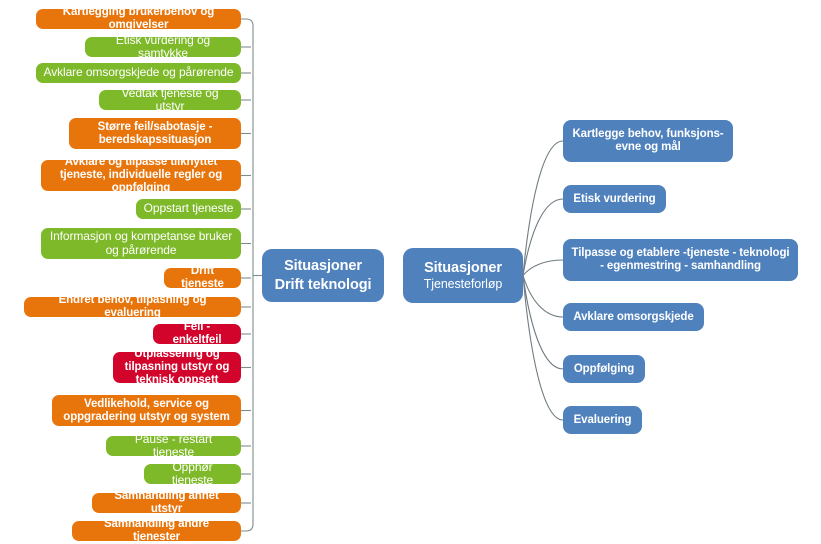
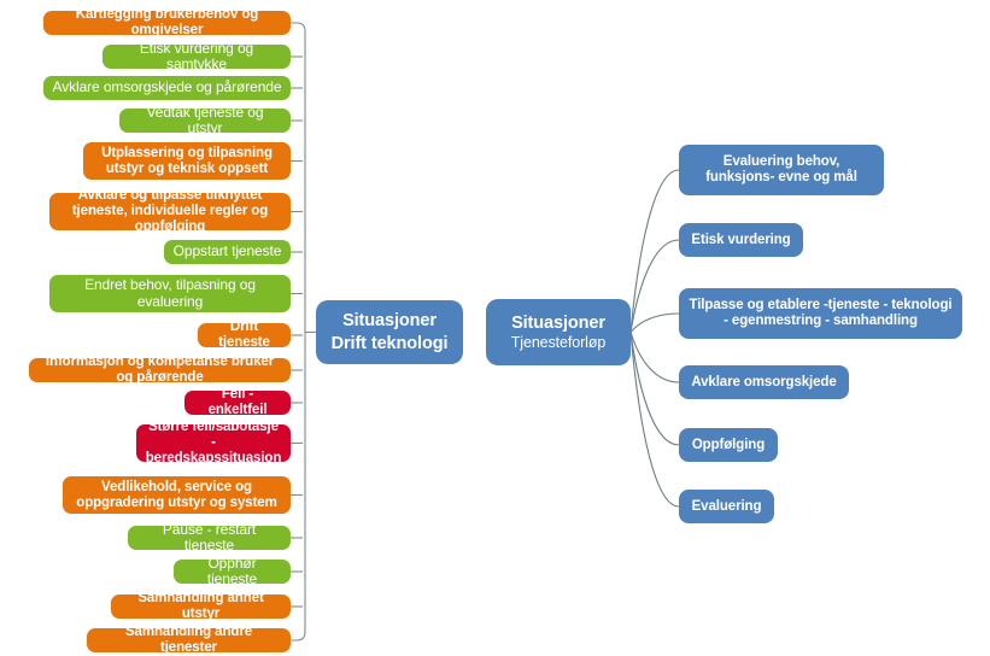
  Kartlegging brukerbehov og omgivelser
  Etisk vurdering og samtykke
  Avklare omsorgskjede og pårørende
  Vedtak tjeneste og utstyr
- Større feil/sabotasje - beredskapssituasjon
+ Utplassering og tilpasning utstyr og teknisk oppsett
  Avklare og tilpasse tilknyttet tjeneste, individuelle regler og oppfølging
  Oppstart tjeneste
- Informasjon og kompetanse bruker og pårørende
+ Endret behov, tilpasning og evaluering
  Drift tjeneste
- Endret behov, tilpasning og evaluering
+ Informasjon og kompetanse bruker og pårørende
  Feil - enkeltfeil
- Utplassering og tilpasning utstyr og teknisk oppsett
+ Større feil/sabotasje - beredskapssituasjon
  Vedlikehold, service og oppgradering utstyr og system
  Pause - restart tjeneste
  Opphør tjeneste
  Samhandling annet utstyr
  Samhandling andre tjenester
- Kartlegge behov, funksjons- evne og mål
+ Evaluering behov, funksjons- evne og mål
  Etisk vurdering
  Tilpasse og etablere -tjeneste - teknologi - egenmestring - samhandling
  Avklare omsorgskjede
  Oppfølging
  Evaluering
  Situasjoner
  Drift teknologi
  Situasjoner
  Tjenesteforløp
